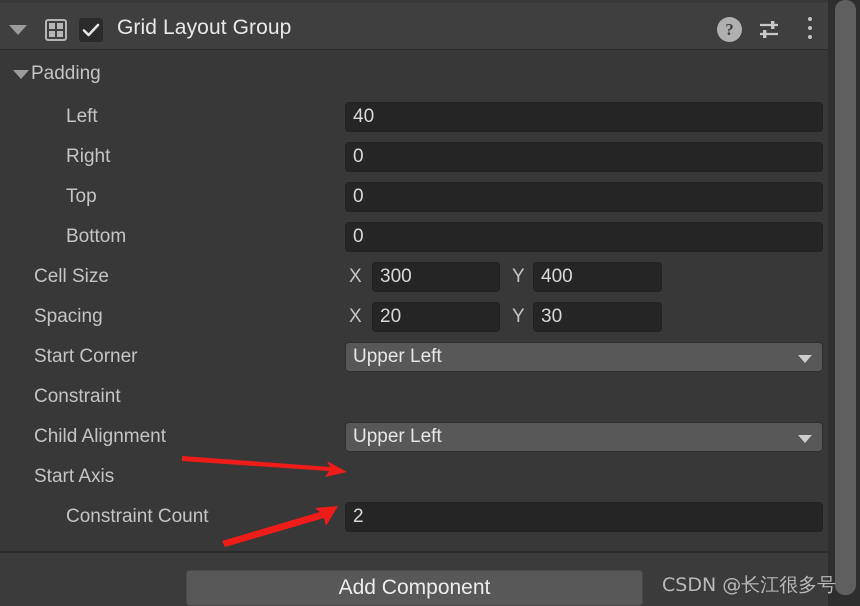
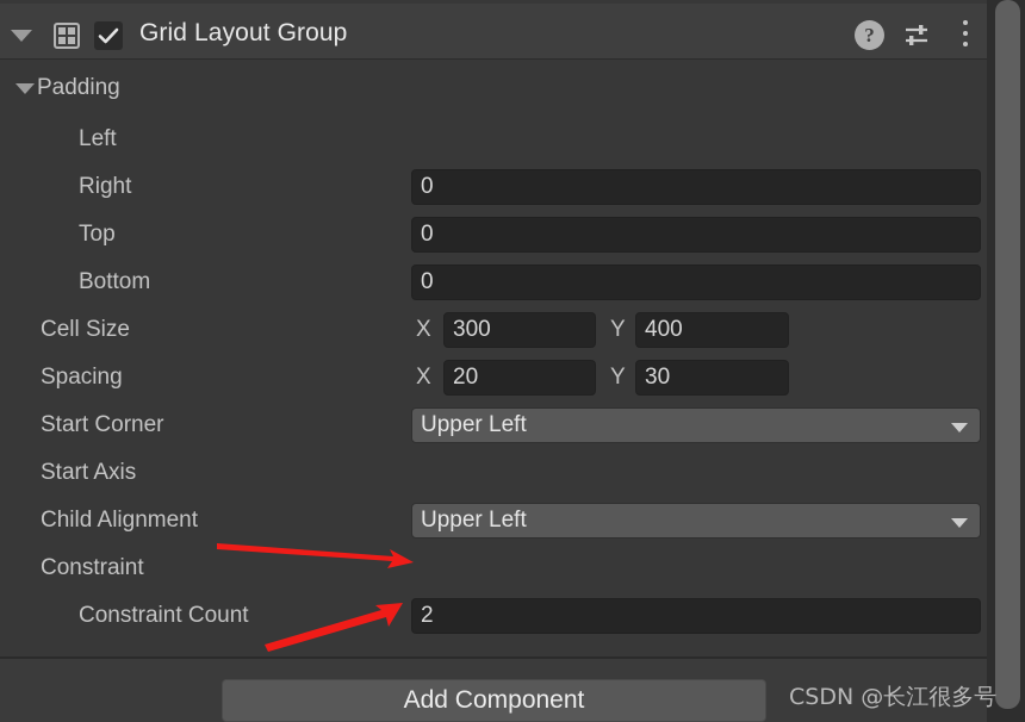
  Grid Layout Group
  ?
  Padding
  Left
- 40
  Right
  0
  Top
  0
  Bottom
  0
  Cell Size
  X
  300
  Y
  400
  Spacing
  X
  20
  Y
  30
  Start Corner
  Upper Left
- Constraint
+ Start Axis
  Child Alignment
  Upper Left
- Start Axis
+ Constraint
  Constraint Count
  2
  Add Component
  CSDN @长江很多号
